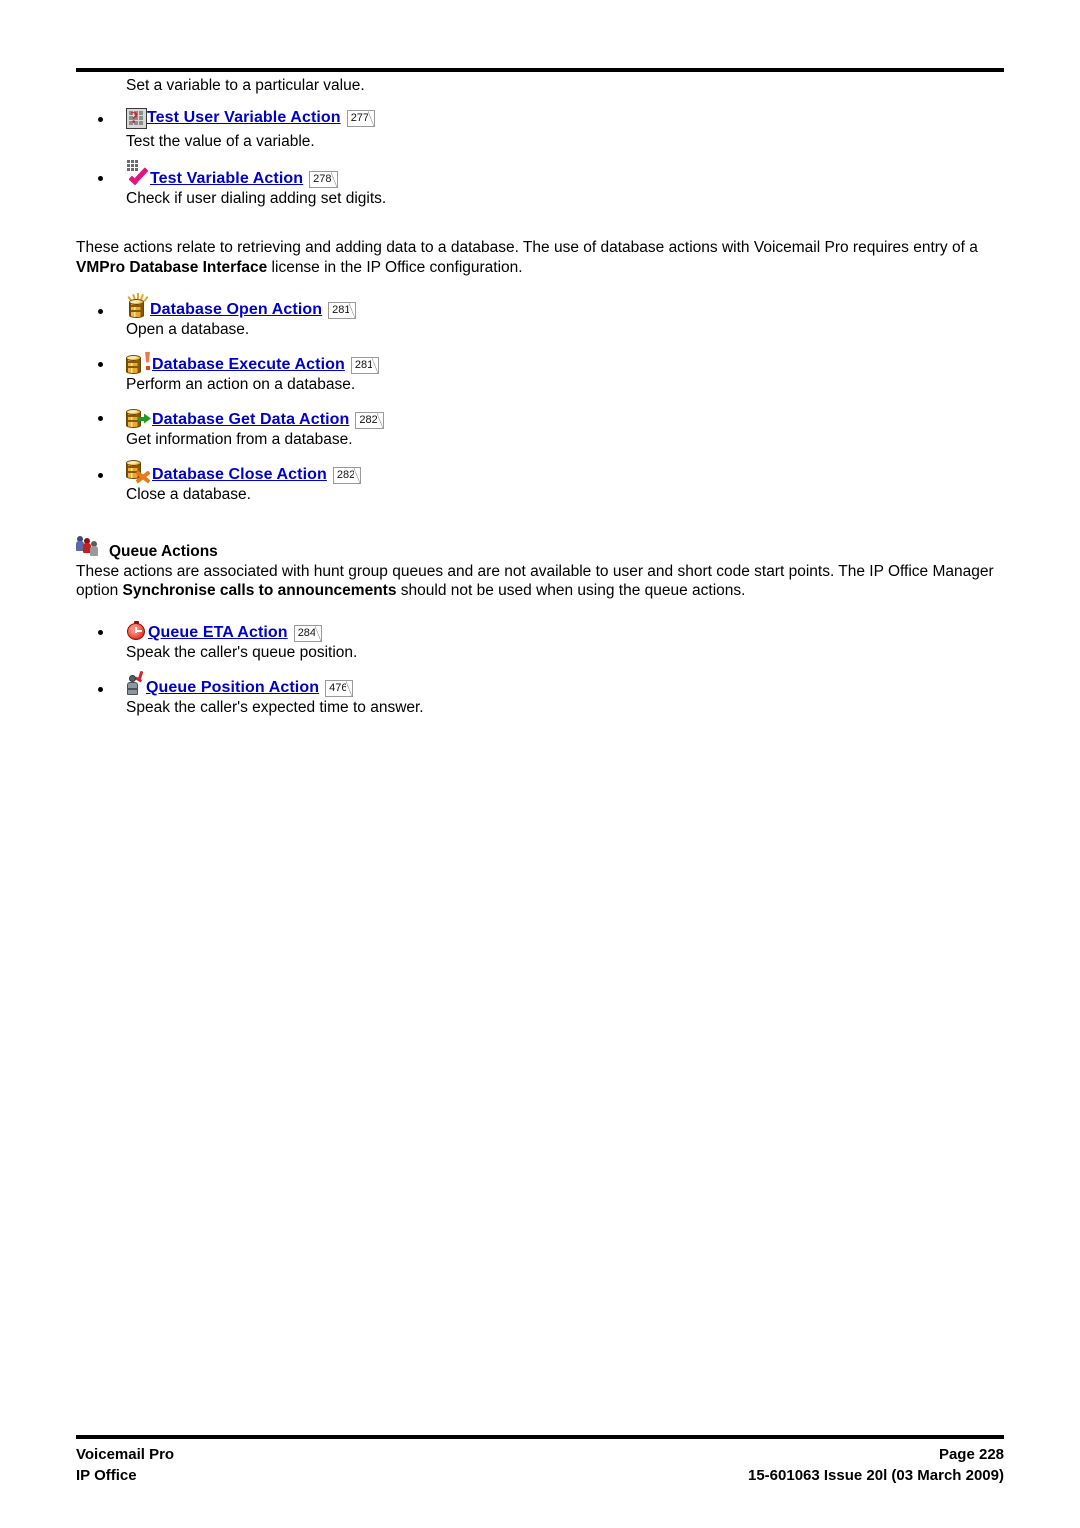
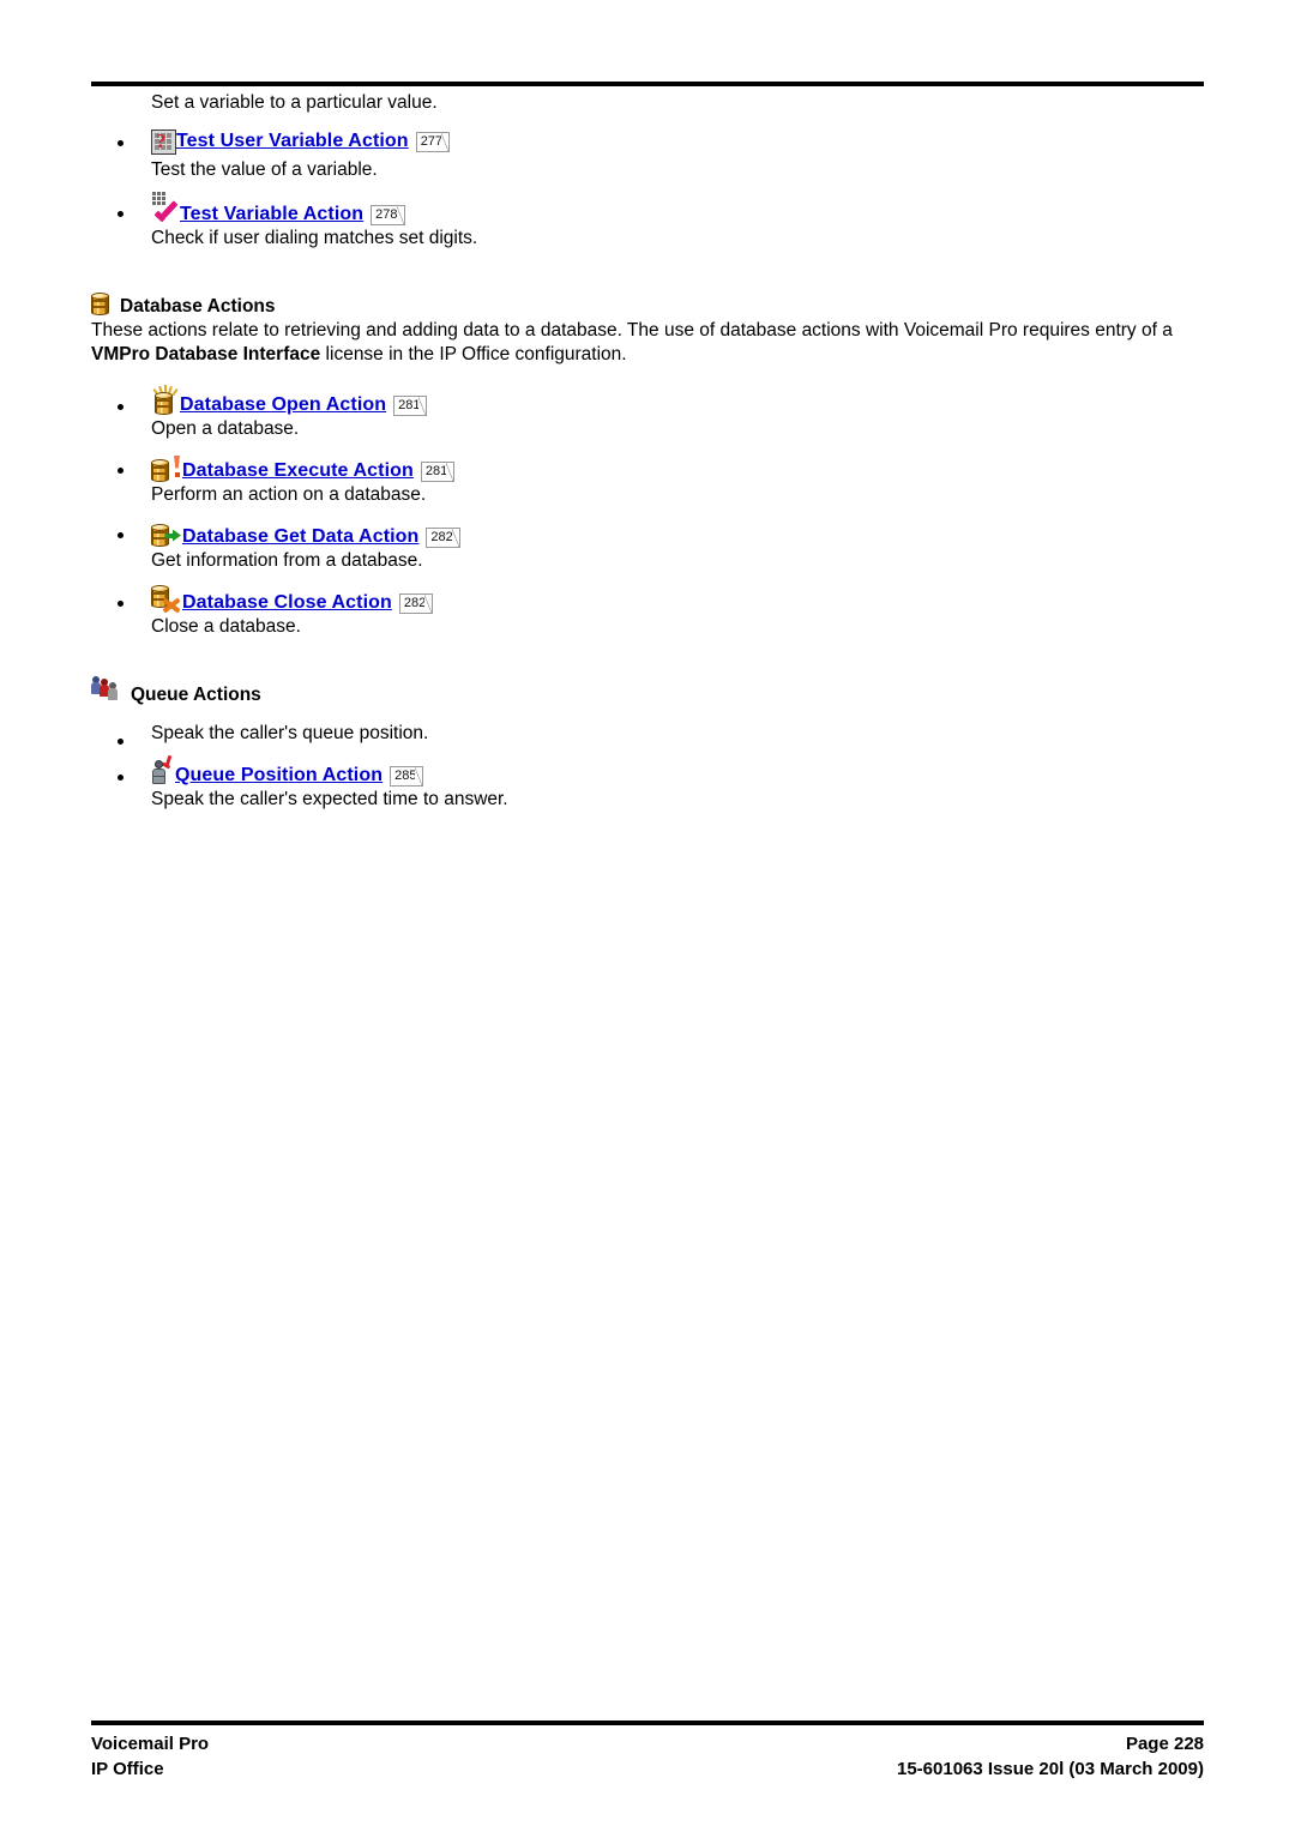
  Set a variable to a particular value.
  ?
  Test User Variable Action
  277
  Test the value of a variable.
  Test Variable Action
  278
- Check if user dialing adding set digits.
+ Check if user dialing matches set digits.
+ Database Actions
  These actions relate to retrieving and adding data to a database. The use of database actions with Voicemail Pro requires entry of a VMPro Database Interface license in the IP Office configuration.
  Database Open Action
  281
  Open a database.
  Database Execute Action
  281
  Perform an action on a database.
  Database Get Data Action
  282
  Get information from a database.
  Database Close Action
  282
  Close a database.
  Queue Actions
- These actions are associated with hunt group queues and are not available to user and short code start points. The IP Office Manager option Synchronise calls to announcements should not be used when using the queue actions.
- Queue ETA Action
- 284
  Speak the caller's queue position.
  Queue Position Action
- 476
+ 285
  Speak the caller's expected time to answer.
  Voicemail Pro
  IP Office
  Page 228
  15-601063 Issue 20l (03 March 2009)
